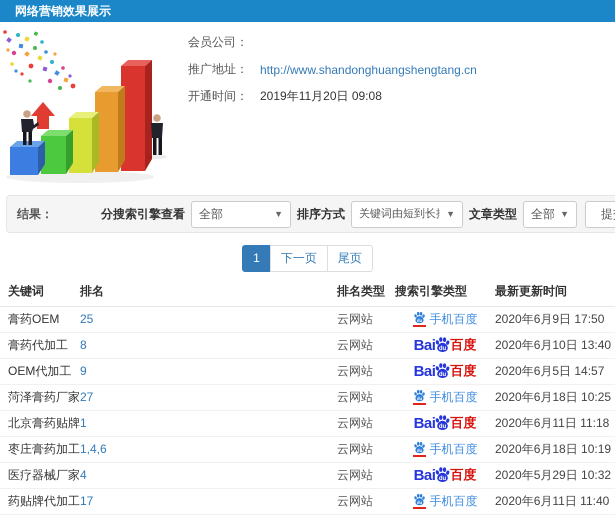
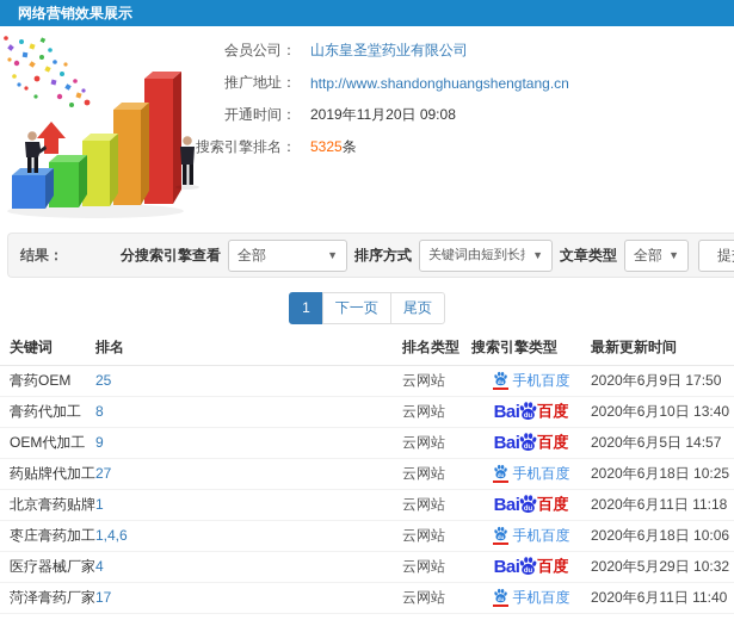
  网络营销效果展示
  会员公司：
+ 山东皇圣堂药业有限公司
  推广地址：
  http://www.shandonghuangshengtang.cn
  开通时间：
  2019年11月20日 09:08
+ 搜索引擎排名：
+ 5325条
  结果：
  分搜索引擎查看
  全部
  ▼
  排序方式
  关键词由短到长
  ▼
  文章类型
  全部
  ▼
  1
  下一页
  尾页
  关键词	排名	排名类型	搜索引擎类型	最新更新时间
  膏药OEM	25	云网站	手机百度	2020年6月9日 17:50
  膏药代加工	8	云网站	Bai 百度	2020年6月10日 13:40
  OEM代加工	9	云网站	Bai 百度	2020年6月5日 14:57
- 菏泽膏药厂家	27	云网站	手机百度	2020年6月18日 10:25
+ 药贴牌代加工	27	云网站	手机百度	2020年6月18日 10:25
  北京膏药贴牌	1	云网站	Bai 百度	2020年6月11日 11:18
- 枣庄膏药加工	1,4,6	云网站	手机百度	2020年6月18日 10:19
+ 枣庄膏药加工	1,4,6	云网站	手机百度	2020年6月18日 10:06
  医疗器械厂家	4	云网站	Bai 百度	2020年5月29日 10:32
- 药贴牌代加工	17	云网站	手机百度	2020年6月11日 11:40
+ 菏泽膏药厂家	17	云网站	手机百度	2020年6月11日 11:40
